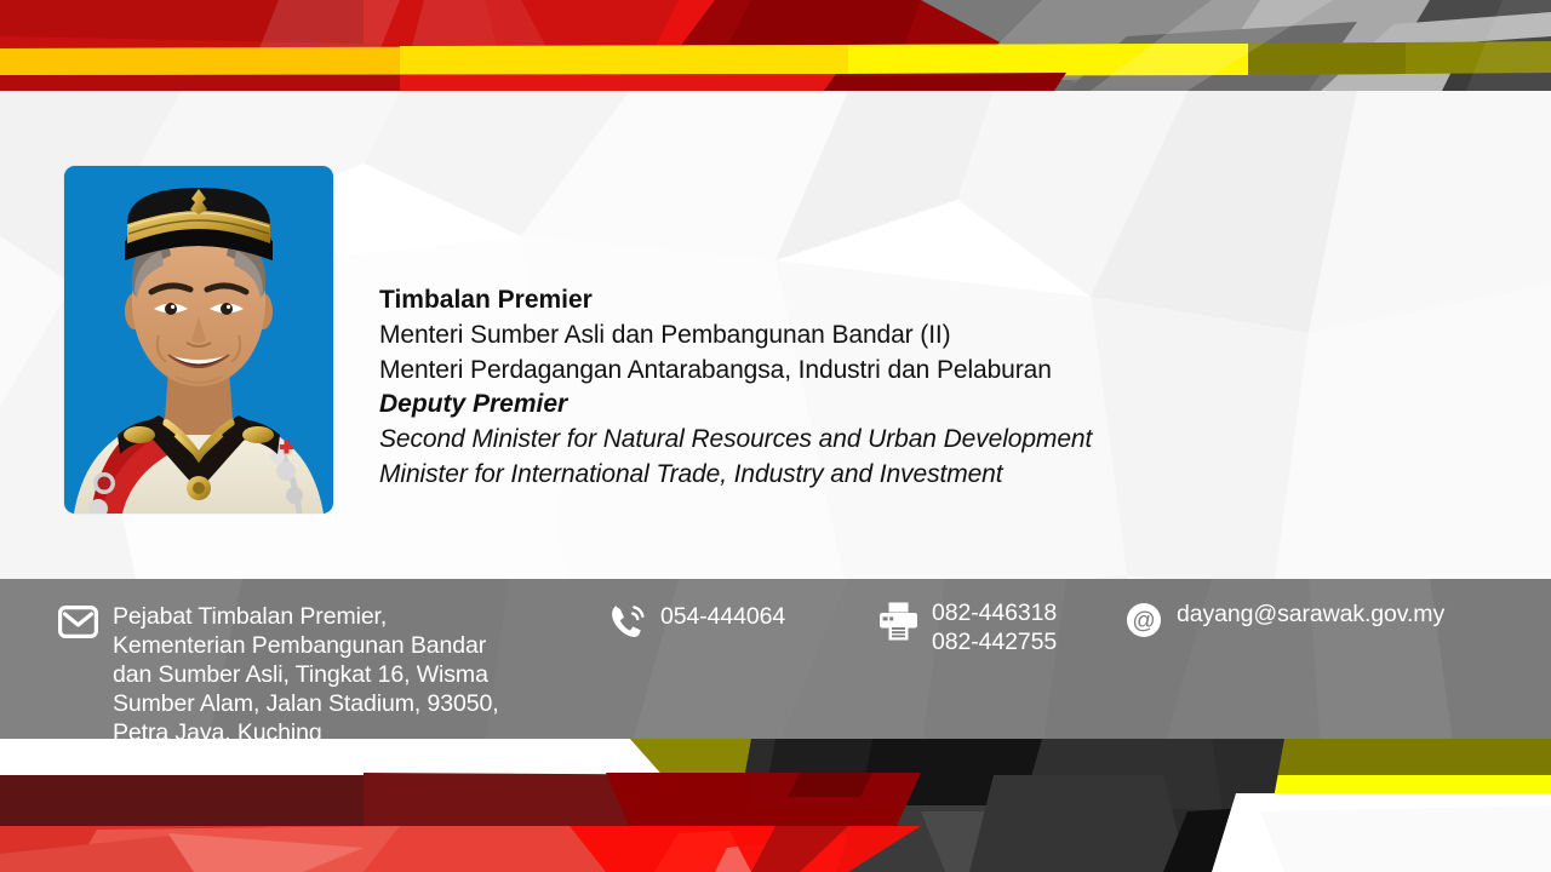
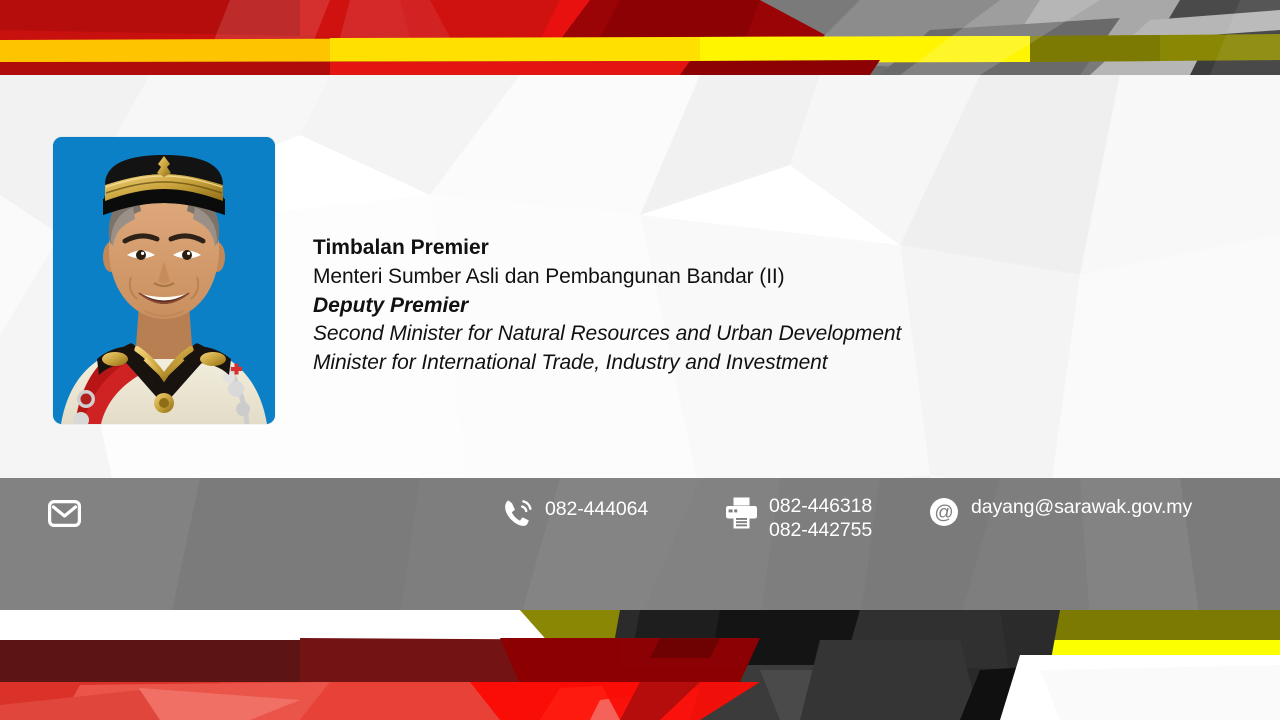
  Timbalan Premier
  Menteri Sumber Asli dan Pembangunan Bandar (II)
- Menteri Perdagangan Antarabangsa, Industri dan Pelaburan
  Deputy Premier
  Second Minister for Natural Resources and Urban Development
  Minister for International Trade, Industry and Investment
- Pejabat Timbalan Premier,
- Kementerian Pembangunan Bandar
- dan Sumber Asli, Tingkat 16, Wisma
- Sumber Alam, Jalan Stadium, 93050,
- Petra Jaya, Kuching
- 054-444064
+ 082-444064
  082-446318
  082-442755
  @
  dayang@sarawak.gov.my
